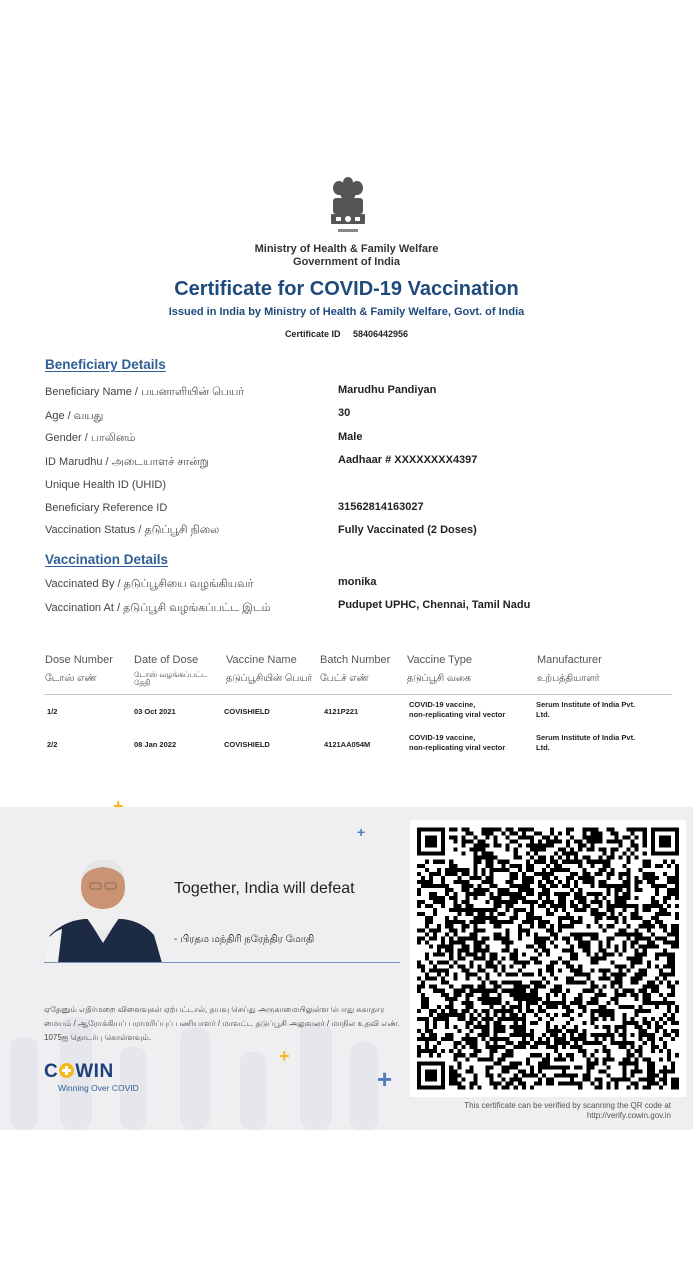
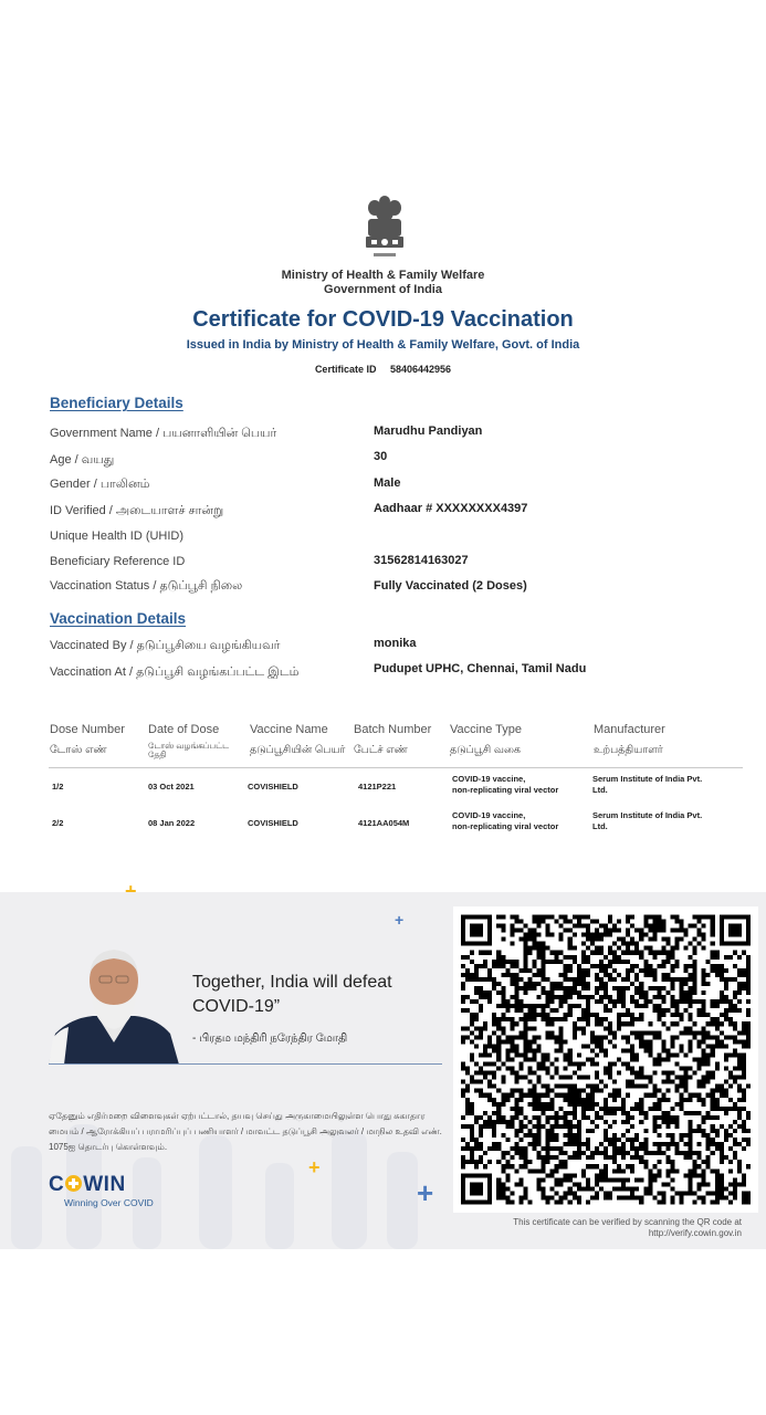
  Ministry of Health & Family Welfare
  Government of India
  Certificate for COVID-19 Vaccination
  Issued in India by Ministry of Health & Family Welfare, Govt. of India
  Certificate ID 58406442956
  Beneficiary Details
- Beneficiary Name / பயனாளியின் பெயர்
+ Government Name / பயனாளியின் பெயர்
  Marudhu Pandiyan
  Age / வயது
  30
  Gender / பாலினம்
  Male
- ID Marudhu / அடையாளச் சான்று
+ ID Verified / அடையாளச் சான்று
  Aadhaar # XXXXXXXX4397
  Unique Health ID (UHID)
  Beneficiary Reference ID
  31562814163027
  Vaccination Status / தடுப்பூசி நிலை
  Fully Vaccinated (2 Doses)
  Vaccination Details
  Vaccinated By / தடுப்பூசியை வழங்கியவர்
  monika
  Vaccination At / தடுப்பூசி வழங்கப்பட்ட இடம்
  Pudupet UPHC, Chennai, Tamil Nadu
  Dose Number
  டோஸ் எண்
  Date of Dose
  டோஸ் வழங்கப்பட்ட தேதி
  Vaccine Name
  தடுப்பூசியின் பெயர்
  Batch Number
  பேட்ச் எண்
  Vaccine Type
  தடுப்பூசி வகை
  Manufacturer
  உற்பத்தியாளர்
  1/2
  03 Oct 2021
  COVISHIELD
  4121P221
  COVID-19 vaccine,
  non-replicating viral vector
  Serum Institute of India Pvt.
  Ltd.
  2/2
  08 Jan 2022
  COVISHIELD
  4121AA054M
  COVID-19 vaccine,
  non-replicating viral vector
  Serum Institute of India Pvt.
  Ltd.
  +
  +
  Together, India will defeat
+ COVID-19”
  - பிரதம மந்திரி நரேந்திர மோதி
  ஏதேனும் எதிர்மறை விளைவுகள் ஏற்பட்டால், தயவு செய்து அருகாமையிலுள்ள பொது சுகாதார மையம் / ஆரோக்கியப் பராமரிப்புப் பணியாளர் / மாவட்ட தடுப்பூசி அலுவலர் / மாநில உதவி எண். 1075ஐ தொடர்பு கொள்ளவும்.
  +
  +
  C WIN
  Winning Over COVID
  This certificate can be verified by scanning the QR code at
  http://verify.cowin.gov.in
